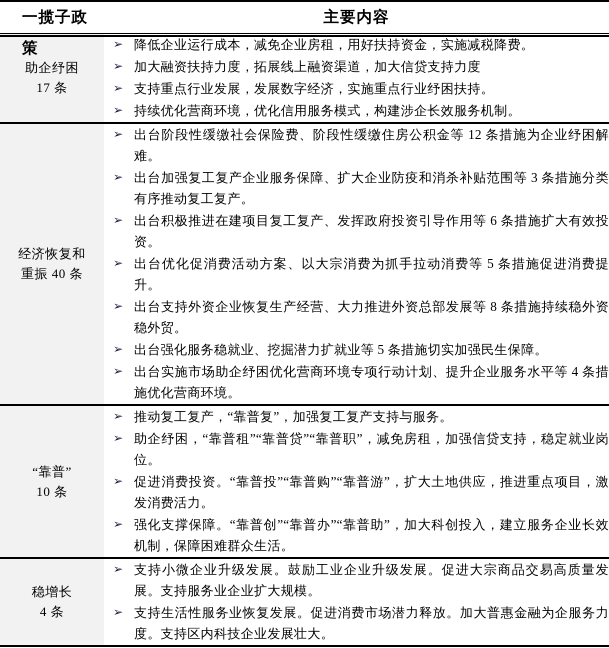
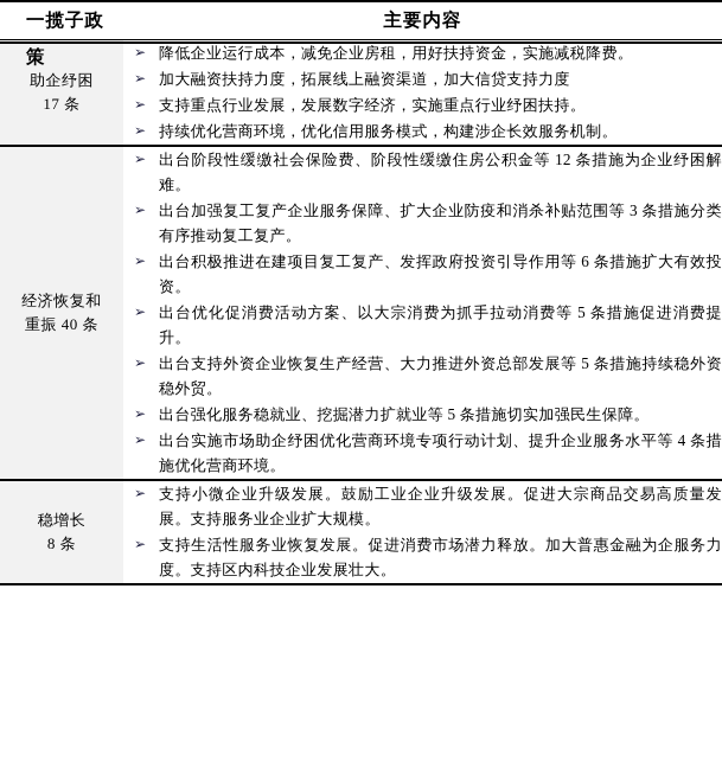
  一揽子政策	主要内容
  助企纾困 17 条	➢ 降低企业运行成本，减免企业房租，用好扶持资金，实施减税降费。 ➢ 加大融资扶持力度，拓展线上融资渠道，加大信贷支持力度 ➢ 支持重点行业发展，发展数字经济，实施重点行业纾困扶持。 ➢ 持续优化营商环境，优化信用服务模式，构建涉企长效服务机制。
- 经济恢复和 重振 40 条	➢ 出台阶段性缓缴社会保险费、阶段性缓缴住房公积金等 12 条措施为企业纾困解难。 ➢ 出台加强复工复产企业服务保障、扩大企业防疫和消杀补贴范围等 3 条措施分类有序推动复工复产。 ➢ 出台积极推进在建项目复工复产、发挥政府投资引导作用等 6 条措施扩大有效投资。 ➢ 出台优化促消费活动方案、以大宗消费为抓手拉动消费等 5 条措施促进消费提升。 ➢ 出台支持外资企业恢复生产经营、大力推进外资总部发展等 8 条措施持续稳外资稳外贸。 ➢ 出台强化服务稳就业、挖掘潜力扩就业等 5 条措施切实加强民生保障。 ➢ 出台实施市场助企纾困优化营商环境专项行动计划、提升企业服务水平等 4 条措施优化营商环境。
+ 经济恢复和 重振 40 条	➢ 出台阶段性缓缴社会保险费、阶段性缓缴住房公积金等 12 条措施为企业纾困解难。 ➢ 出台加强复工复产企业服务保障、扩大企业防疫和消杀补贴范围等 3 条措施分类有序推动复工复产。 ➢ 出台积极推进在建项目复工复产、发挥政府投资引导作用等 6 条措施扩大有效投资。 ➢ 出台优化促消费活动方案、以大宗消费为抓手拉动消费等 5 条措施促进消费提升。 ➢ 出台支持外资企业恢复生产经营、大力推进外资总部发展等 5 条措施持续稳外资稳外贸。 ➢ 出台强化服务稳就业、挖掘潜力扩就业等 5 条措施切实加强民生保障。 ➢ 出台实施市场助企纾困优化营商环境专项行动计划、提升企业服务水平等 4 条措施优化营商环境。
- “靠普” 10 条	➢ 推动复工复产，“靠普复”，加强复工复产支持与服务。 ➢ 助企纾困，“靠普租”“靠普贷”“靠普职”，减免房租，加强信贷支持，稳定就业岗位。 ➢ 促进消费投资。“靠普投”“靠普购”“靠普游”，扩大土地供应，推进重点项目，激发消费活力。 ➢ 强化支撑保障。“靠普创”“靠普办”“靠普助”，加大科创投入，建立服务企业长效机制，保障困难群众生活。
- 稳增长 4 条	➢ 支持小微企业升级发展。鼓励工业企业升级发展。促进大宗商品交易高质量发展。支持服务业企业扩大规模。 ➢ 支持生活性服务业恢复发展。促进消费市场潜力释放。加大普惠金融为企服务力度。支持区内科技企业发展壮大。
+ 稳增长 8 条	➢ 支持小微企业升级发展。鼓励工业企业升级发展。促进大宗商品交易高质量发展。支持服务业企业扩大规模。 ➢ 支持生活性服务业恢复发展。促进消费市场潜力释放。加大普惠金融为企服务力度。支持区内科技企业发展壮大。
